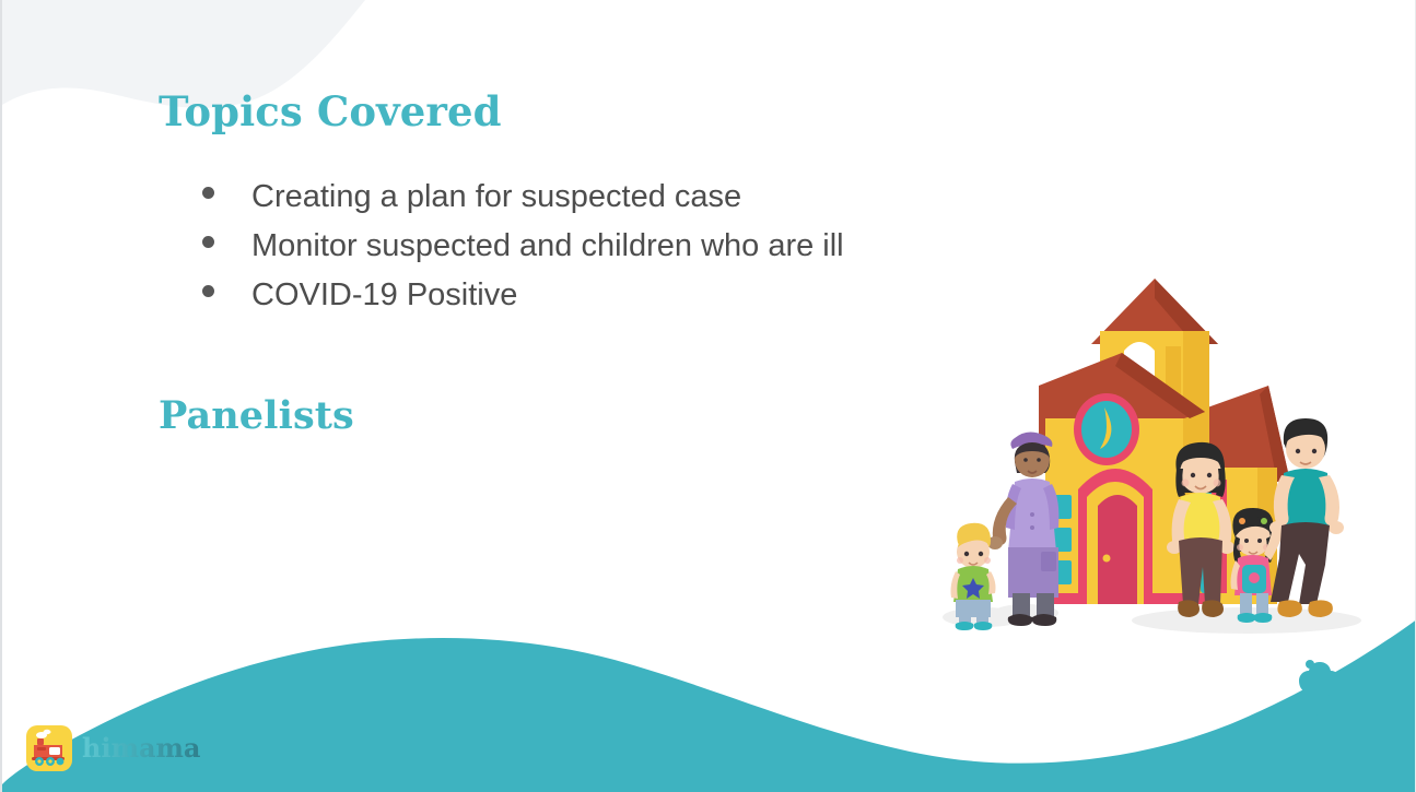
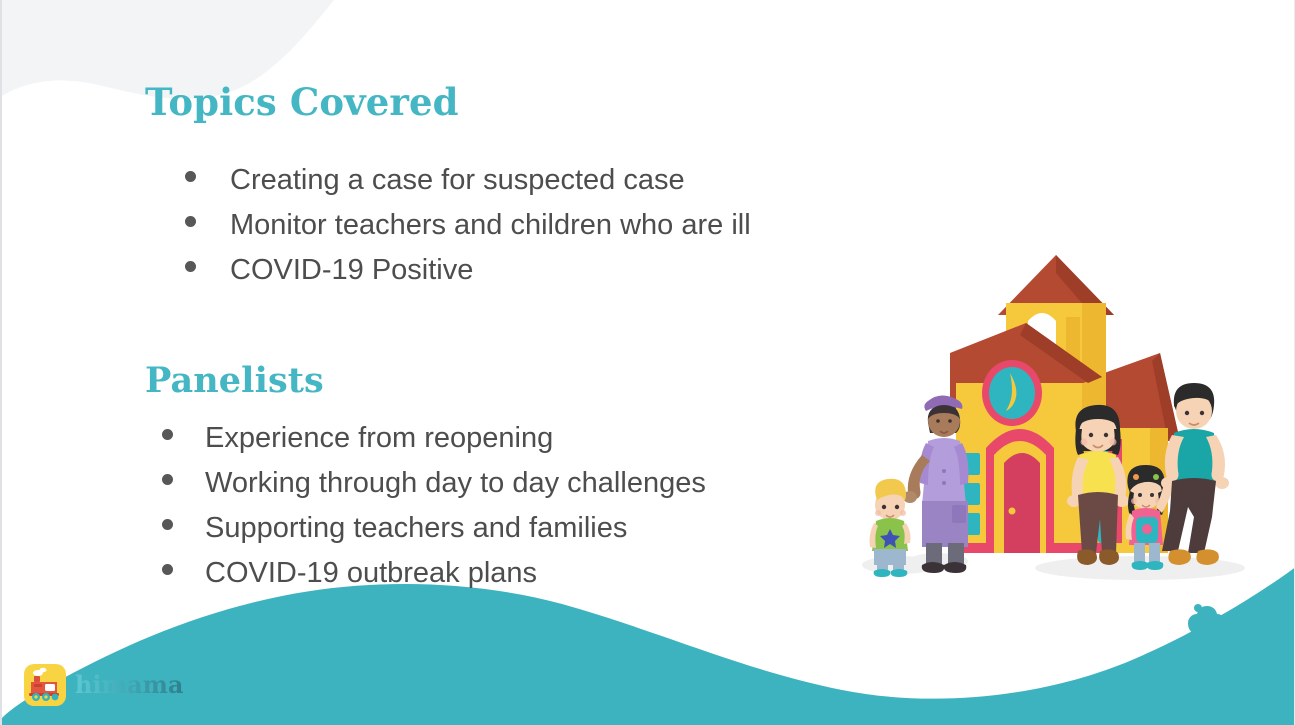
  Topics Covered
- Creating a plan for suspected case
+ Creating a case for suspected case
- Monitor suspected and children who are ill
+ Monitor teachers and children who are ill
  COVID-19 Positive
  Panelists
+ Experience from reopening
+ Working through day to day challenges
+ Supporting teachers and families
+ COVID-19 outbreak plans
  himama
